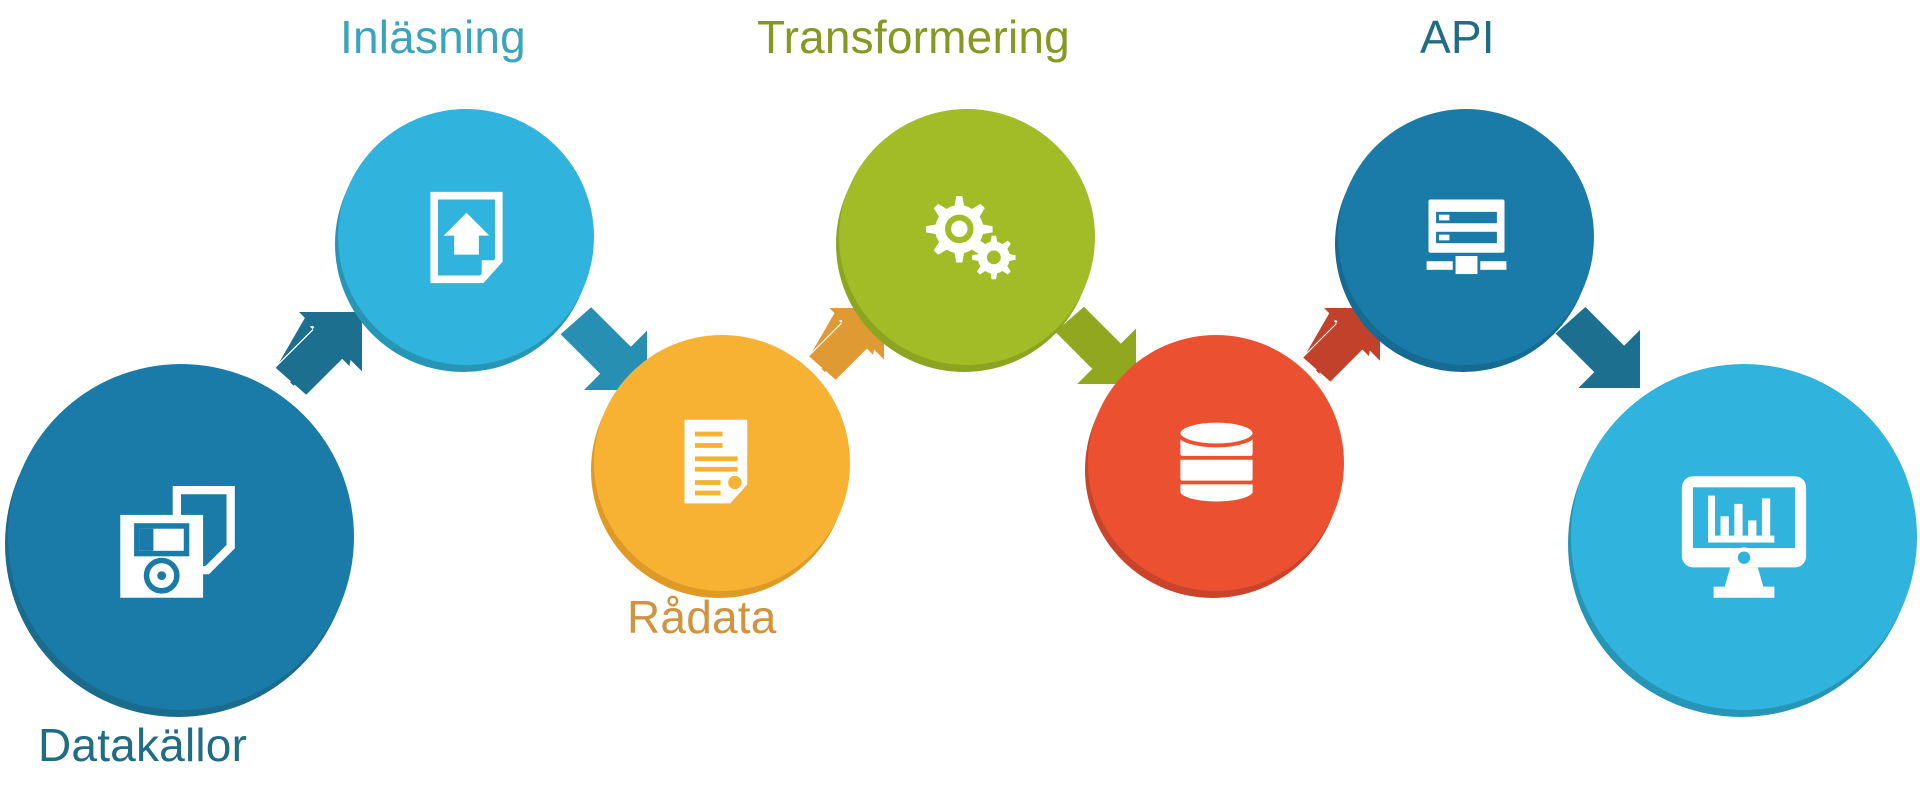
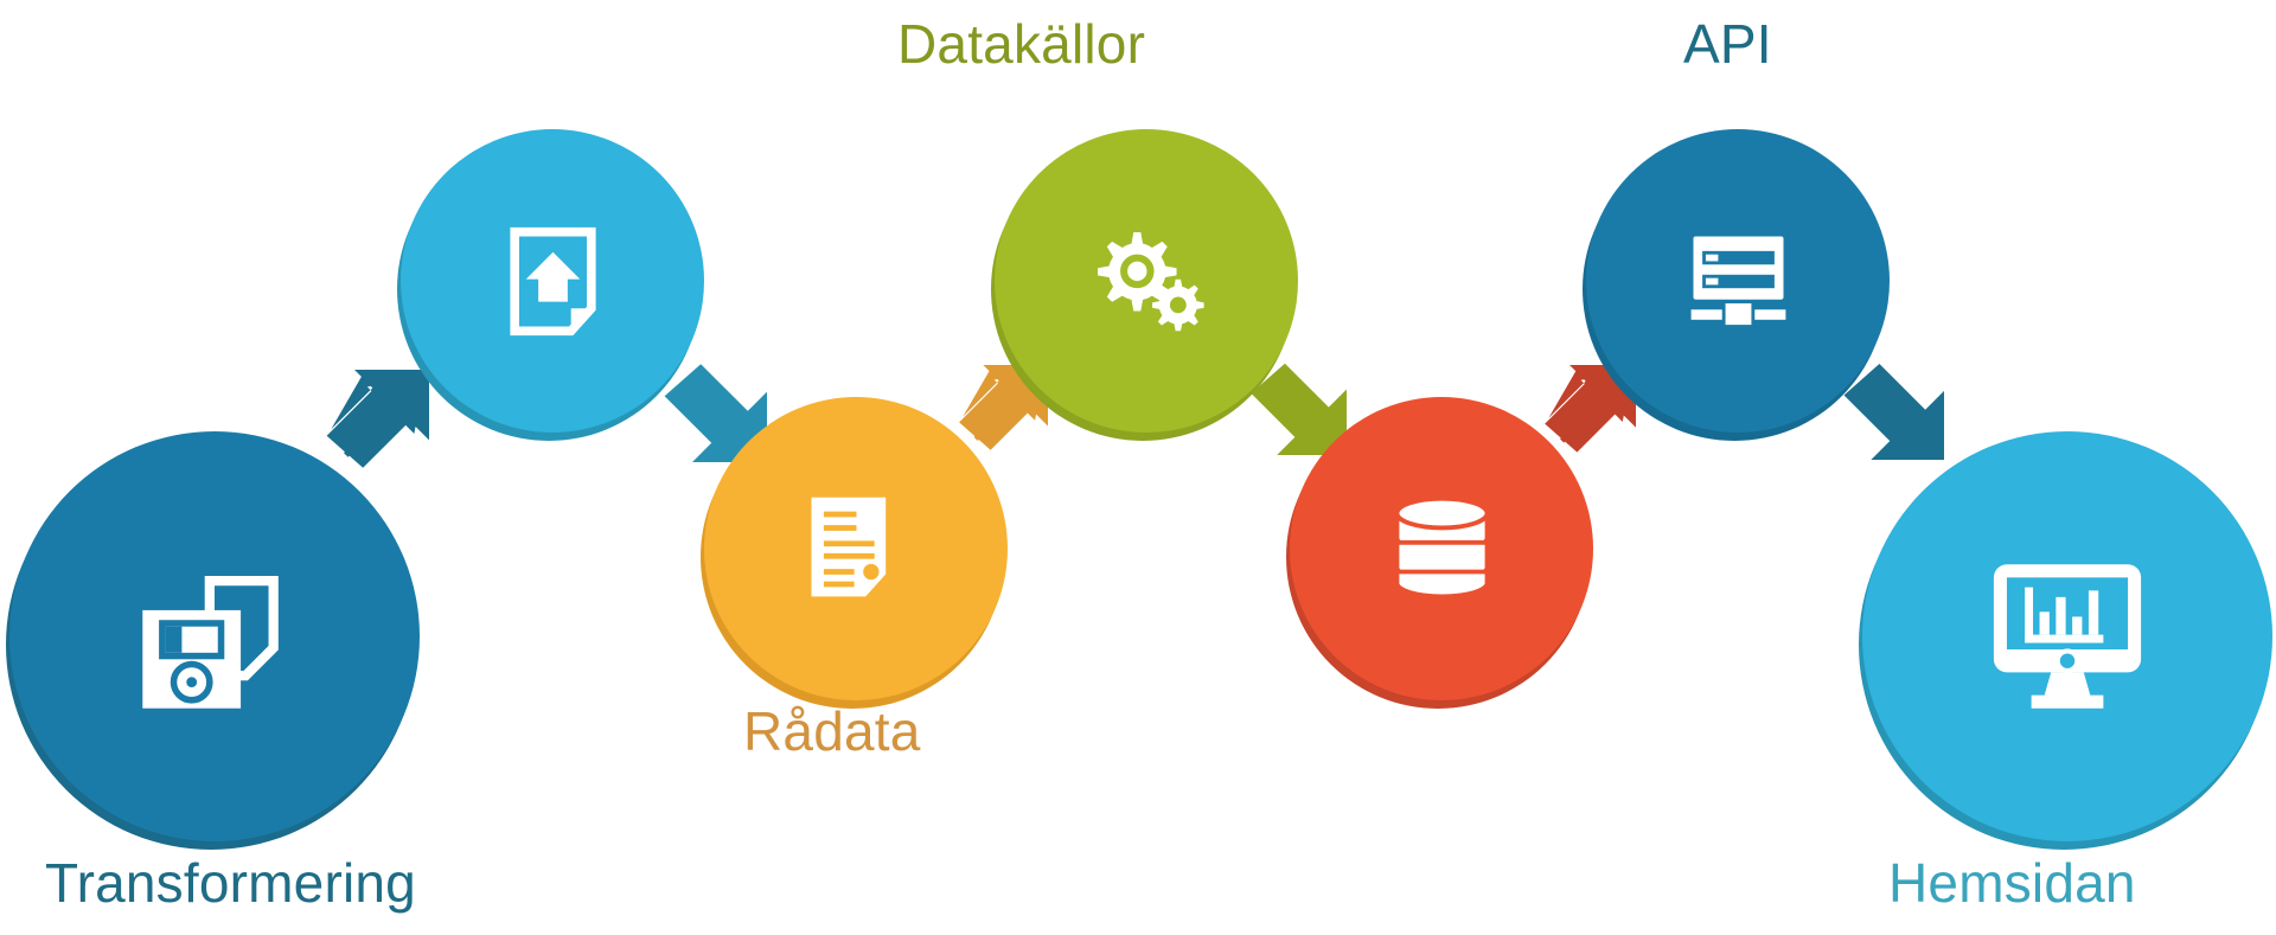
- Datakällor
+ Transformering
- Inläsning
  Rådata
- Transformering
+ Datakällor
  API
+ Hemsidan
